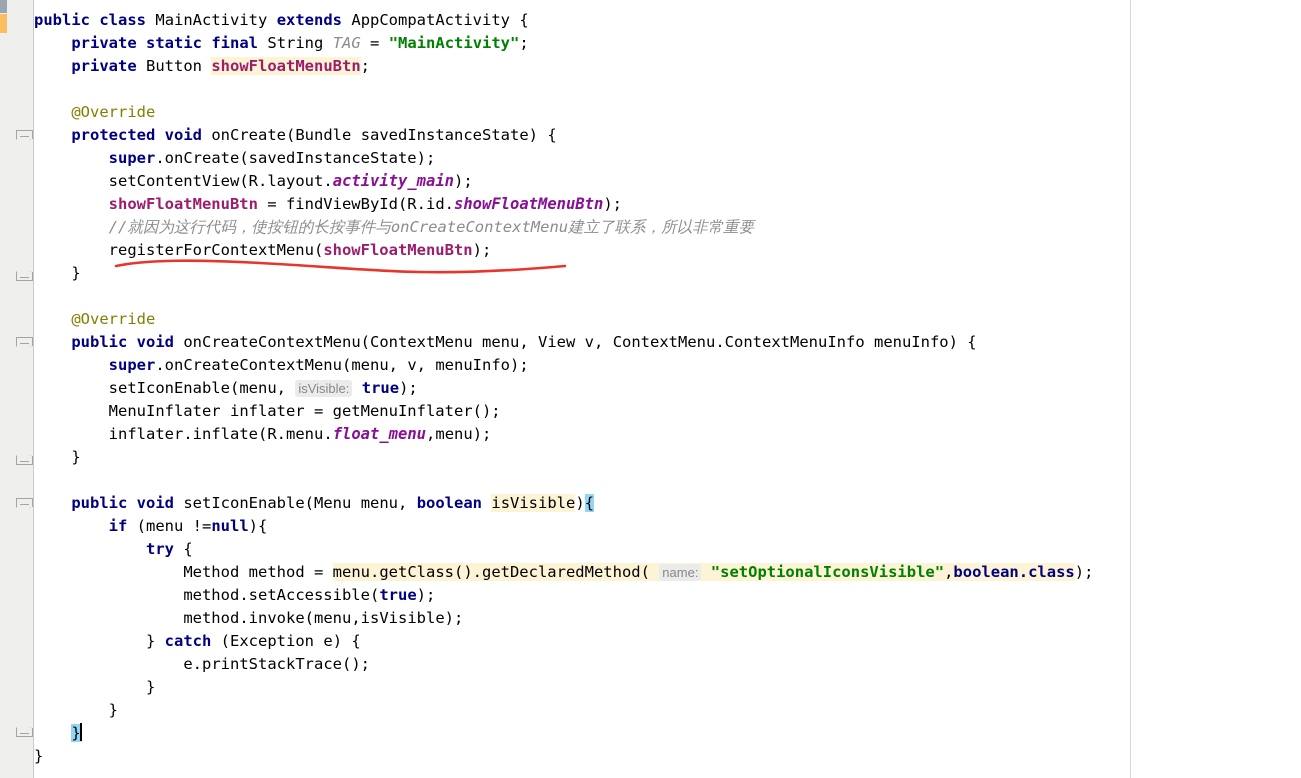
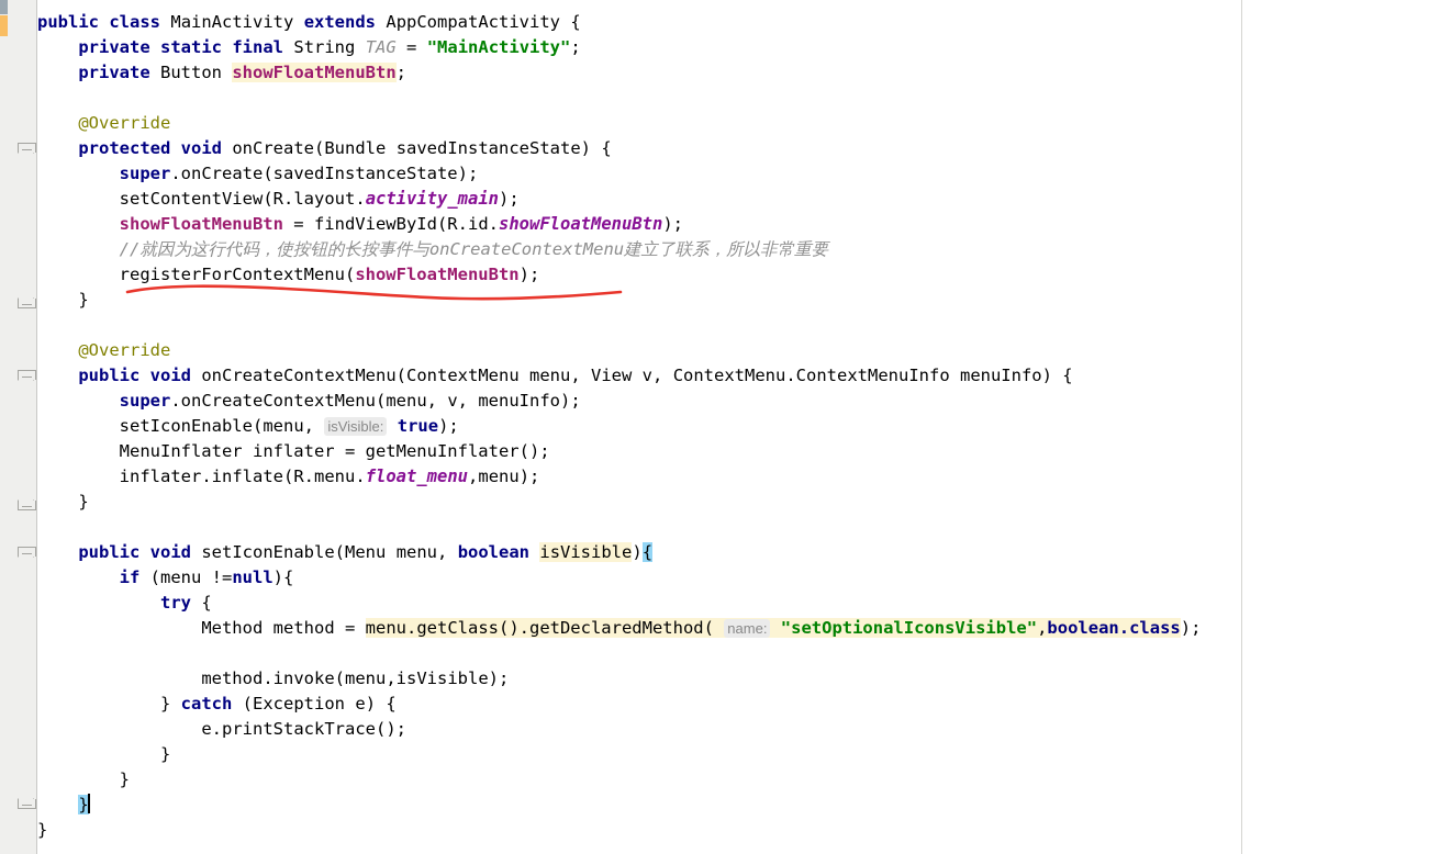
  public class MainActivity extends AppCompatActivity {
  private static final String TAG = "MainActivity";
  private Button showFloatMenuBtn;
  @Override
  protected void onCreate(Bundle savedInstanceState) {
  super.onCreate(savedInstanceState);
  setContentView(R.layout.activity_main);
  showFloatMenuBtn = findViewById(R.id.showFloatMenuBtn);
  //就因为这行代码，使按钮的长按事件与onCreateContextMenu建立了联系，所以非常重要
  registerForContextMenu(showFloatMenuBtn);
  }
  @Override
  public void onCreateContextMenu(ContextMenu menu, View v, ContextMenu.ContextMenuInfo menuInfo) {
  super.onCreateContextMenu(menu, v, menuInfo);
  setIconEnable(menu, isVisible: true);
  MenuInflater inflater = getMenuInflater();
  inflater.inflate(R.menu.float_menu,menu);
  }
  public void setIconEnable(Menu menu, boolean isVisible){
  if (menu !=null){
  try {
  Method method = menu.getClass().getDeclaredMethod( name: "setOptionalIconsVisible",boolean.class);
- method.setAccessible(true);
  method.invoke(menu,isVisible);
  } catch (Exception e) {
  e.printStackTrace();
  }
  }
  }
  }
